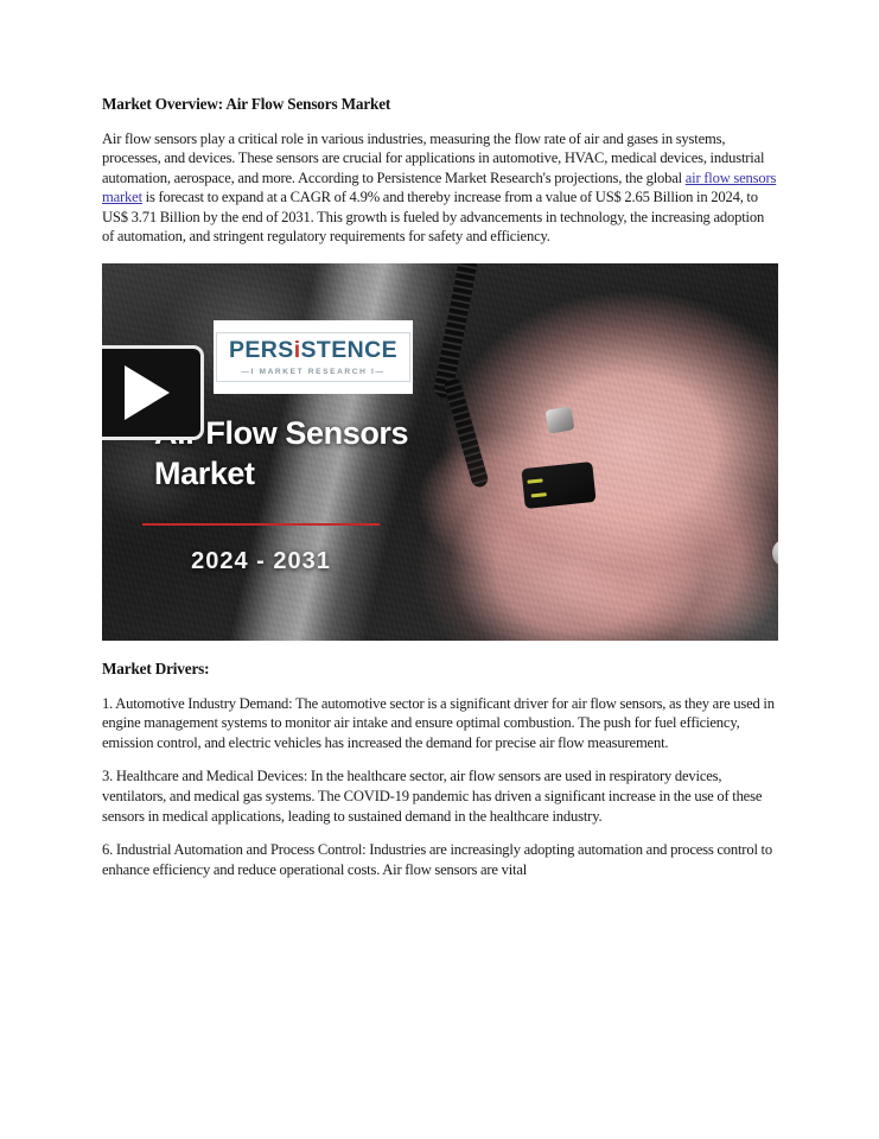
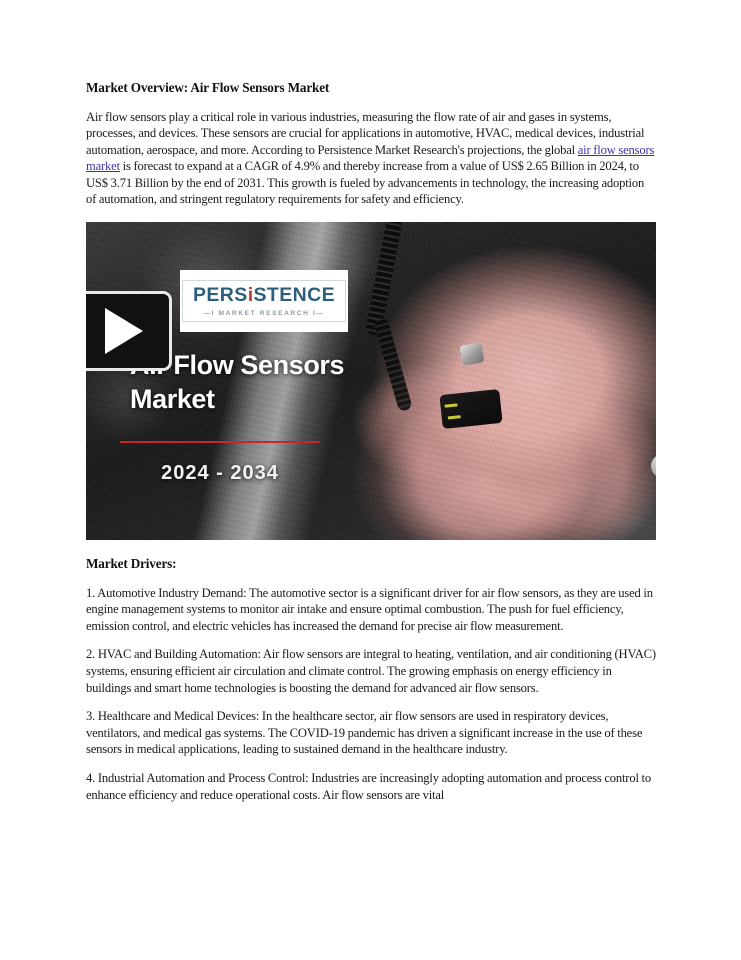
  Market Overview: Air Flow Sensors Market
  Air flow sensors play a critical role in various industries, measuring the flow rate of air and gases in systems, processes, and devices. These sensors are crucial for applications in automotive, HVAC, medical devices, industrial automation, aerospace, and more. According to Persistence Market Research's projections, the global air flow sensors market is forecast to expand at a CAGR of 4.9% and thereby increase from a value of US$ 2.65 Billion in 2024, to US$ 3.71 Billion by the end of 2031. This growth is fueled by advancements in technology, the increasing adoption of automation, and stringent regulatory requirements for safety and efficiency.
  PERSiSTENCE
  Flow Sensors Market
- 2024 - 2031
+ 2024 - 2034
  Market Drivers:
  1. Automotive Industry Demand: The automotive sector is a significant driver for air flow sensors, as they are used in engine management systems to monitor air intake and ensure optimal combustion. The push for fuel efficiency, emission control, and electric vehicles has increased the demand for precise air flow measurement.
+ 2. HVAC and Building Automation: Air flow sensors are integral to heating, ventilation, and air conditioning (HVAC) systems, ensuring efficient air circulation and climate control. The growing emphasis on energy efficiency in buildings and smart home technologies is boosting the demand for advanced air flow sensors.
  3. Healthcare and Medical Devices: In the healthcare sector, air flow sensors are used in respiratory devices, ventilators, and medical gas systems. The COVID-19 pandemic has driven a significant increase in the use of these sensors in medical applications, leading to sustained demand in the healthcare industry.
- 6. Industrial Automation and Process Control: Industries are increasingly adopting automation and process control to enhance efficiency and reduce operational costs. Air flow sensors are vital
+ 4. Industrial Automation and Process Control: Industries are increasingly adopting automation and process control to enhance efficiency and reduce operational costs. Air flow sensors are vital
